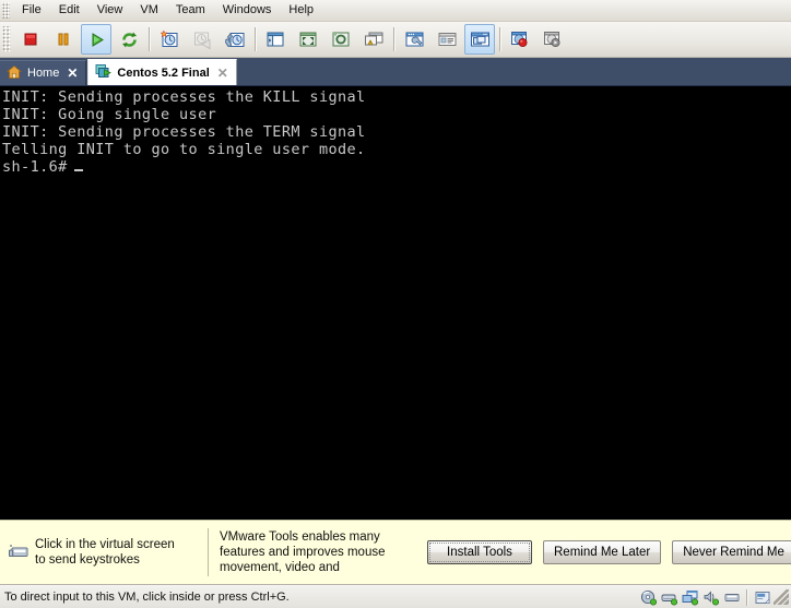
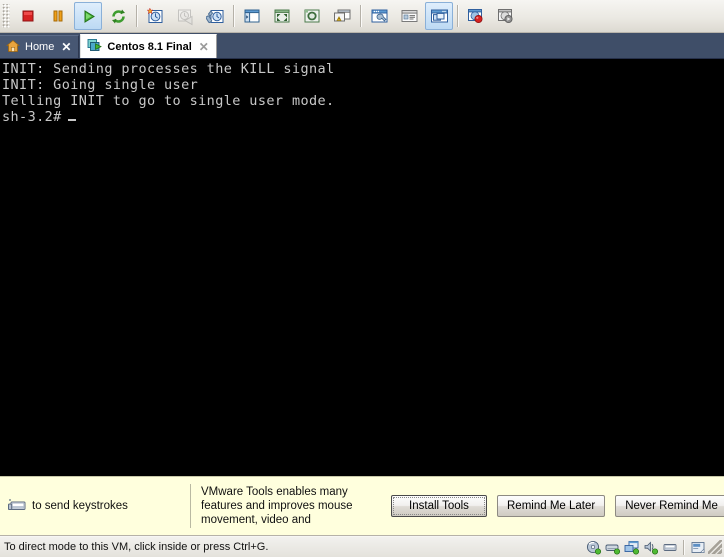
- File
- Edit
- View
- VM
- Team
- Windows
- Help
  Home
  ✕
- Centos 5.2 Final
+ Centos 8.1 Final
  ✕
  INIT: Sending processes the KILL signal
  INIT: Going single user
- INIT: Sending processes the TERM signal
  Telling INIT to go to single user mode.
- sh-1.6#
+ sh-3.2#
- Click in the virtual screen
  to send keystrokes
  VMware Tools enables many
  features and improves mouse
  movement, video and
  Install Tools
  Remind Me Later
  Never Remind Me
- To direct input to this VM, click inside or press Ctrl+G.
+ To direct mode to this VM, click inside or press Ctrl+G.
